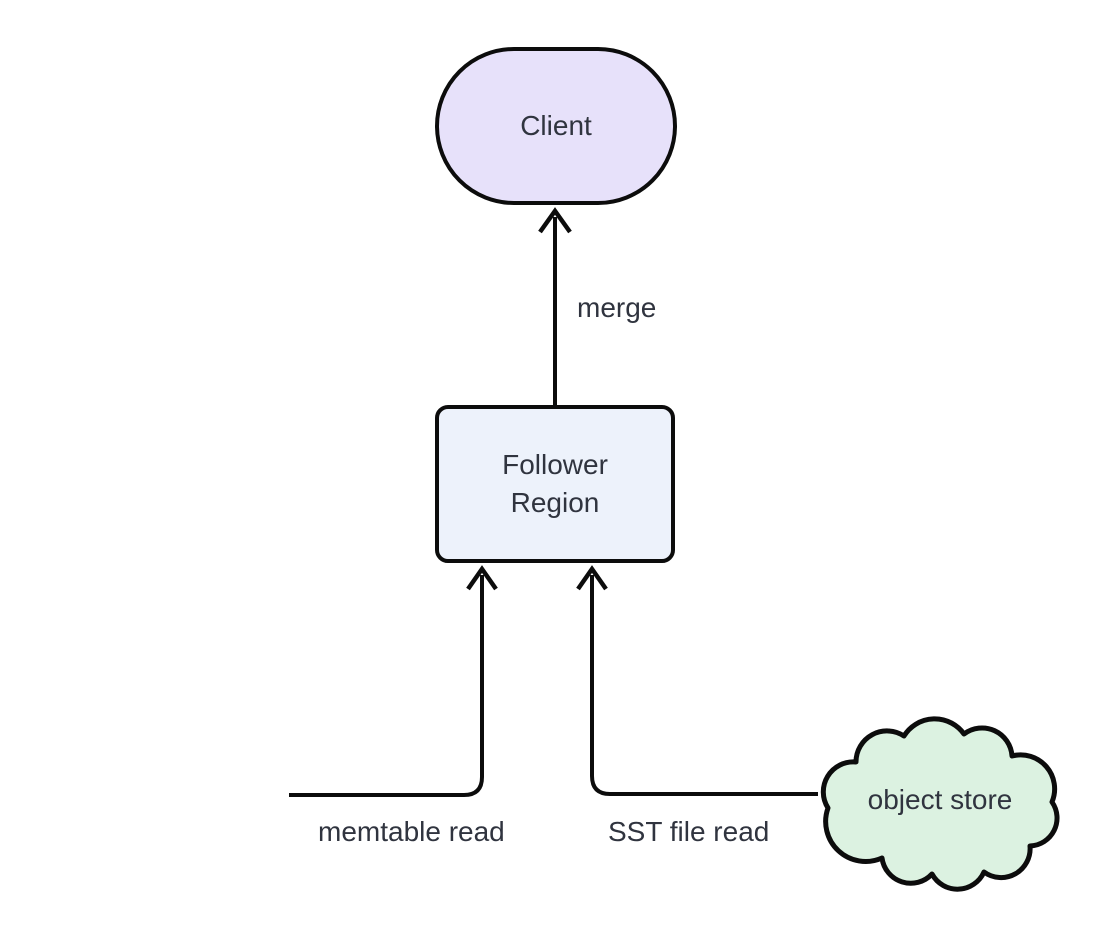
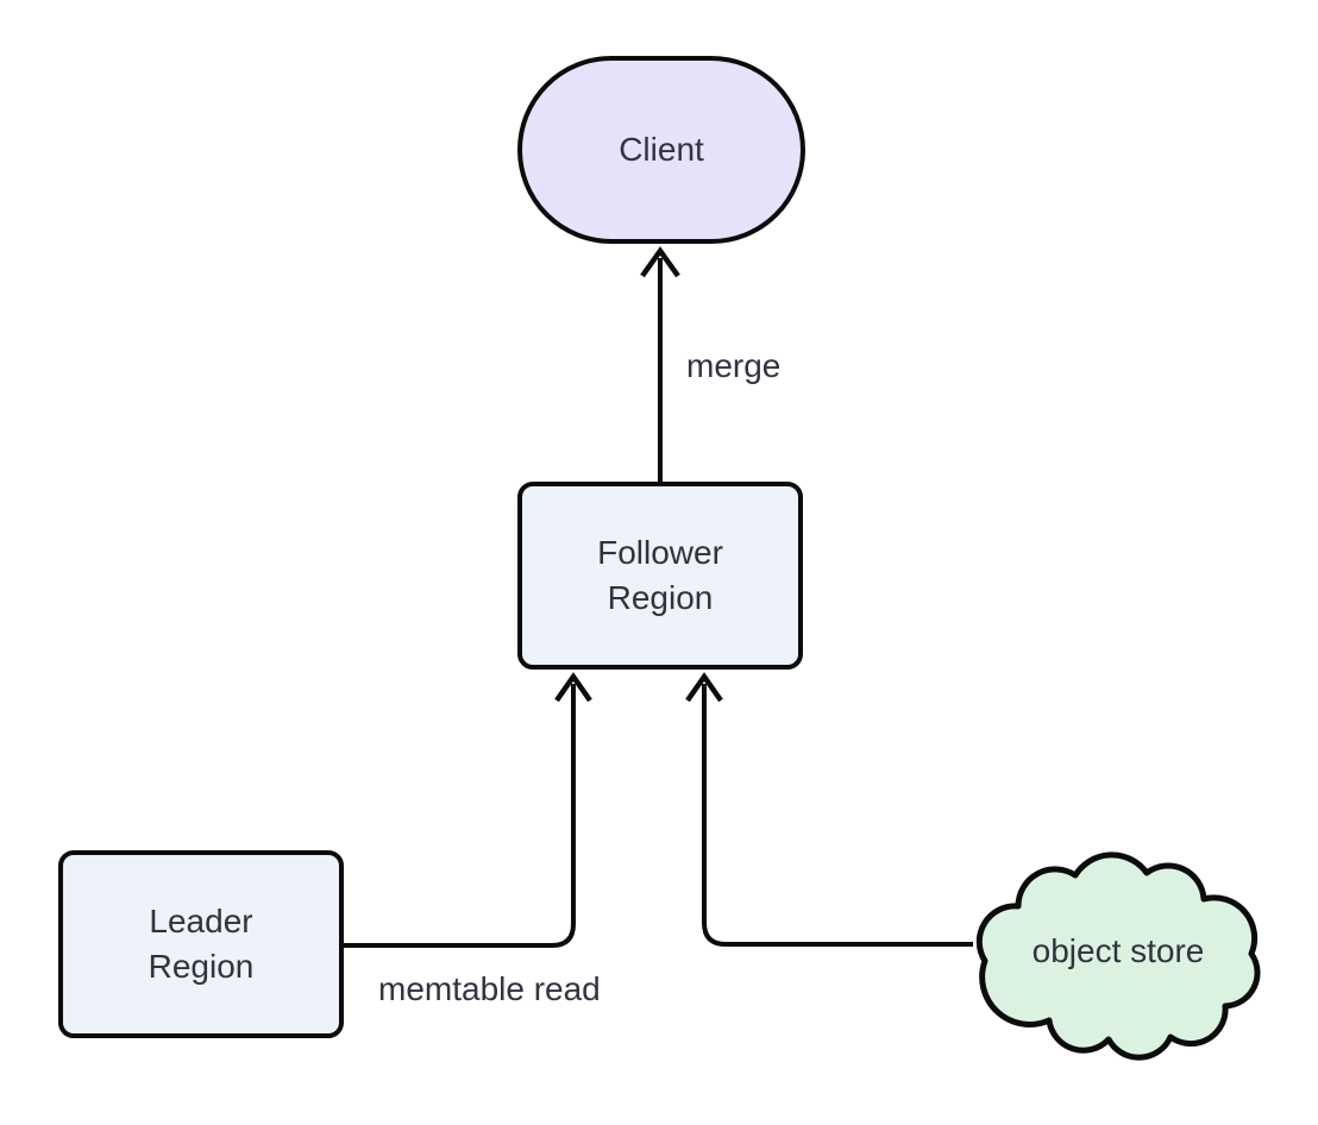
  Client
  Follower Region
+ Leader Region
  object store
  merge
  memtable read
- SST file read
